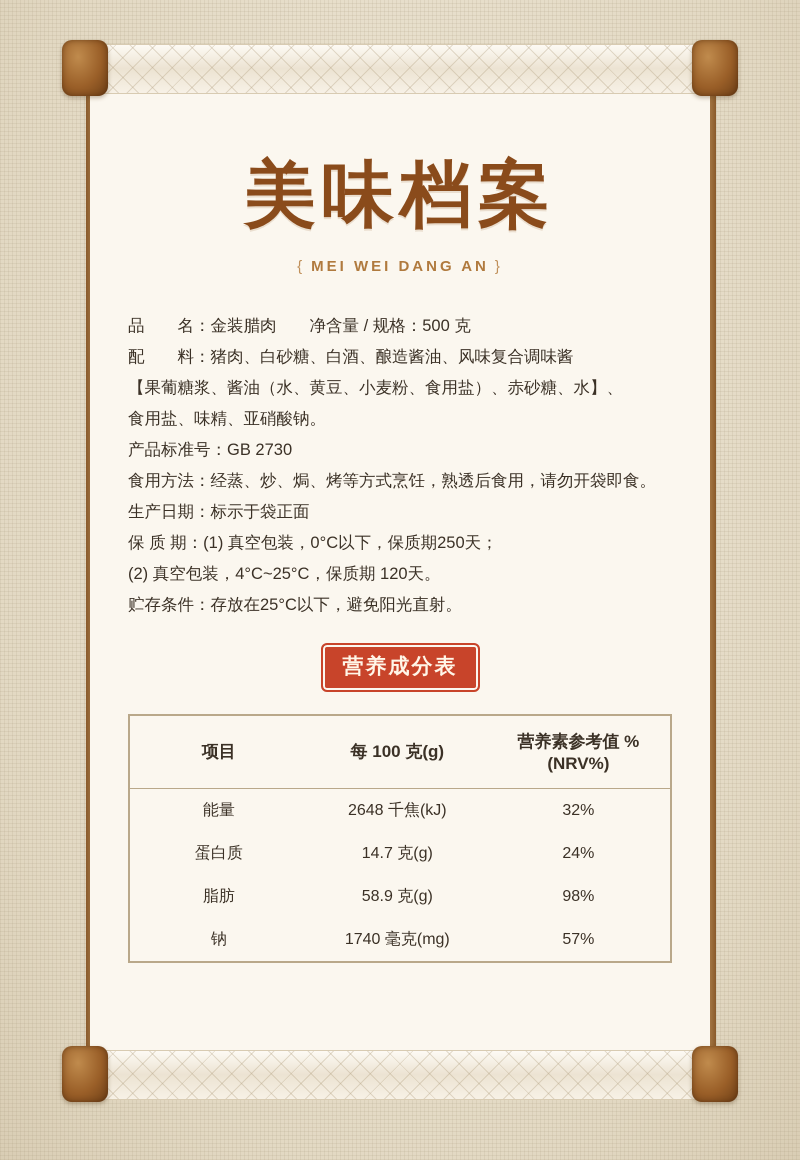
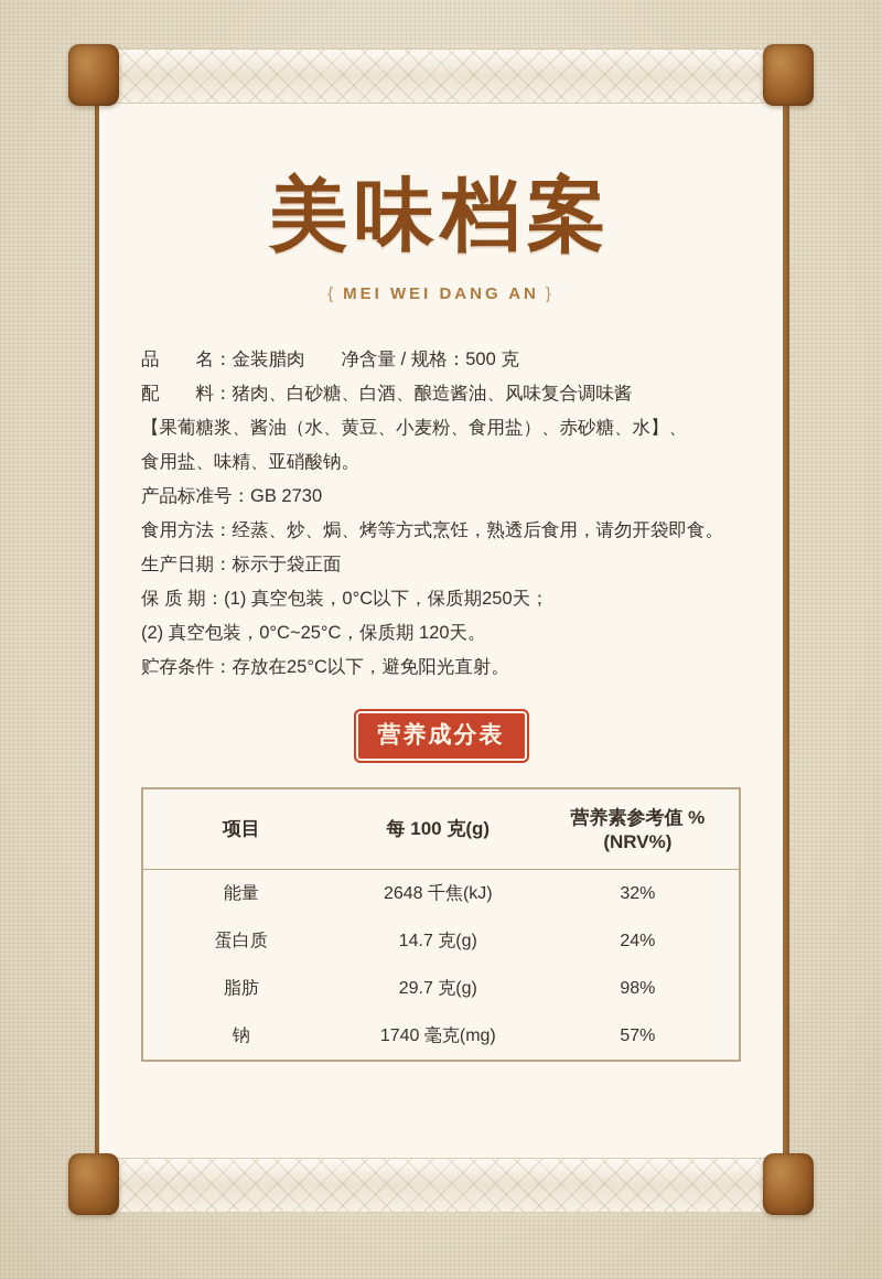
  美味档案
  { MEI WEI DANG AN }
  品 名：金装腊肉 净含量 / 规格：500 克
  配 料：猪肉、白砂糖、白酒、酿造酱油、风味复合调味酱
  【果葡糖浆、酱油（水、黄豆、小麦粉、食用盐）、赤砂糖、水】、
  食用盐、味精、亚硝酸钠。
  产品标准号：GB 2730
  食用方法：经蒸、炒、焗、烤等方式烹饪，熟透后食用，请勿开袋即食。
  生产日期：标示于袋正面
  保 质 期：(1) 真空包装，0°C以下，保质期250天；
- (2) 真空包装，4°C~25°C，保质期 120天。
+ (2) 真空包装，0°C~25°C，保质期 120天。
  贮存条件：存放在25°C以下，避免阳光直射。
  营养成分表
  项目	每 100 克(g)	营养素参考值 %(NRV%)
  能量	2648 千焦(kJ)	32%
  蛋白质	14.7 克(g)	24%
- 脂肪	58.9 克(g)	98%
+ 脂肪	29.7 克(g)	98%
  钠	1740 毫克(mg)	57%
